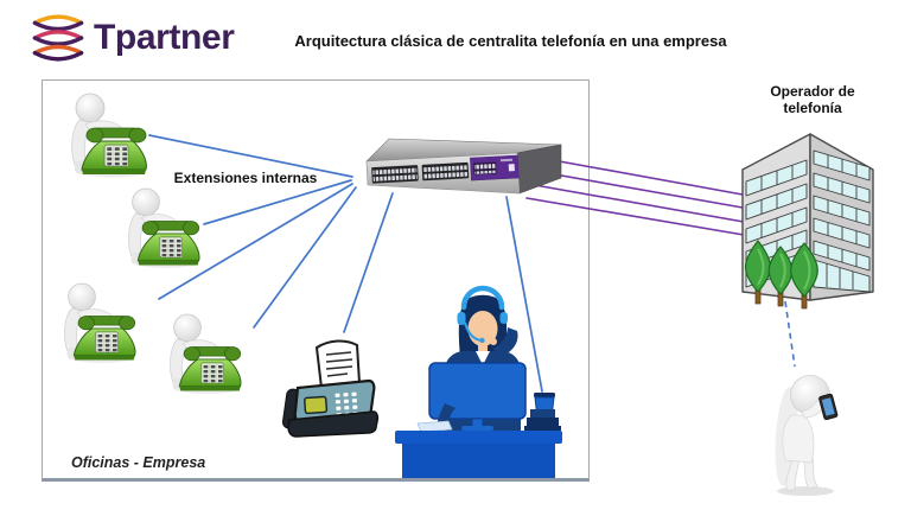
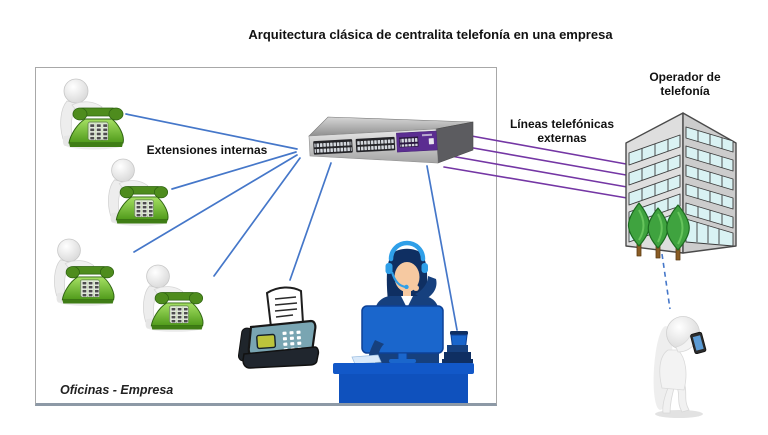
- Tpartner
  Arquitectura clásica de centralita telefonía en una empresa
  Extensiones internas
+ Líneas telefónicas externas
  Operador de telefonía
  Oficinas - Empresa
